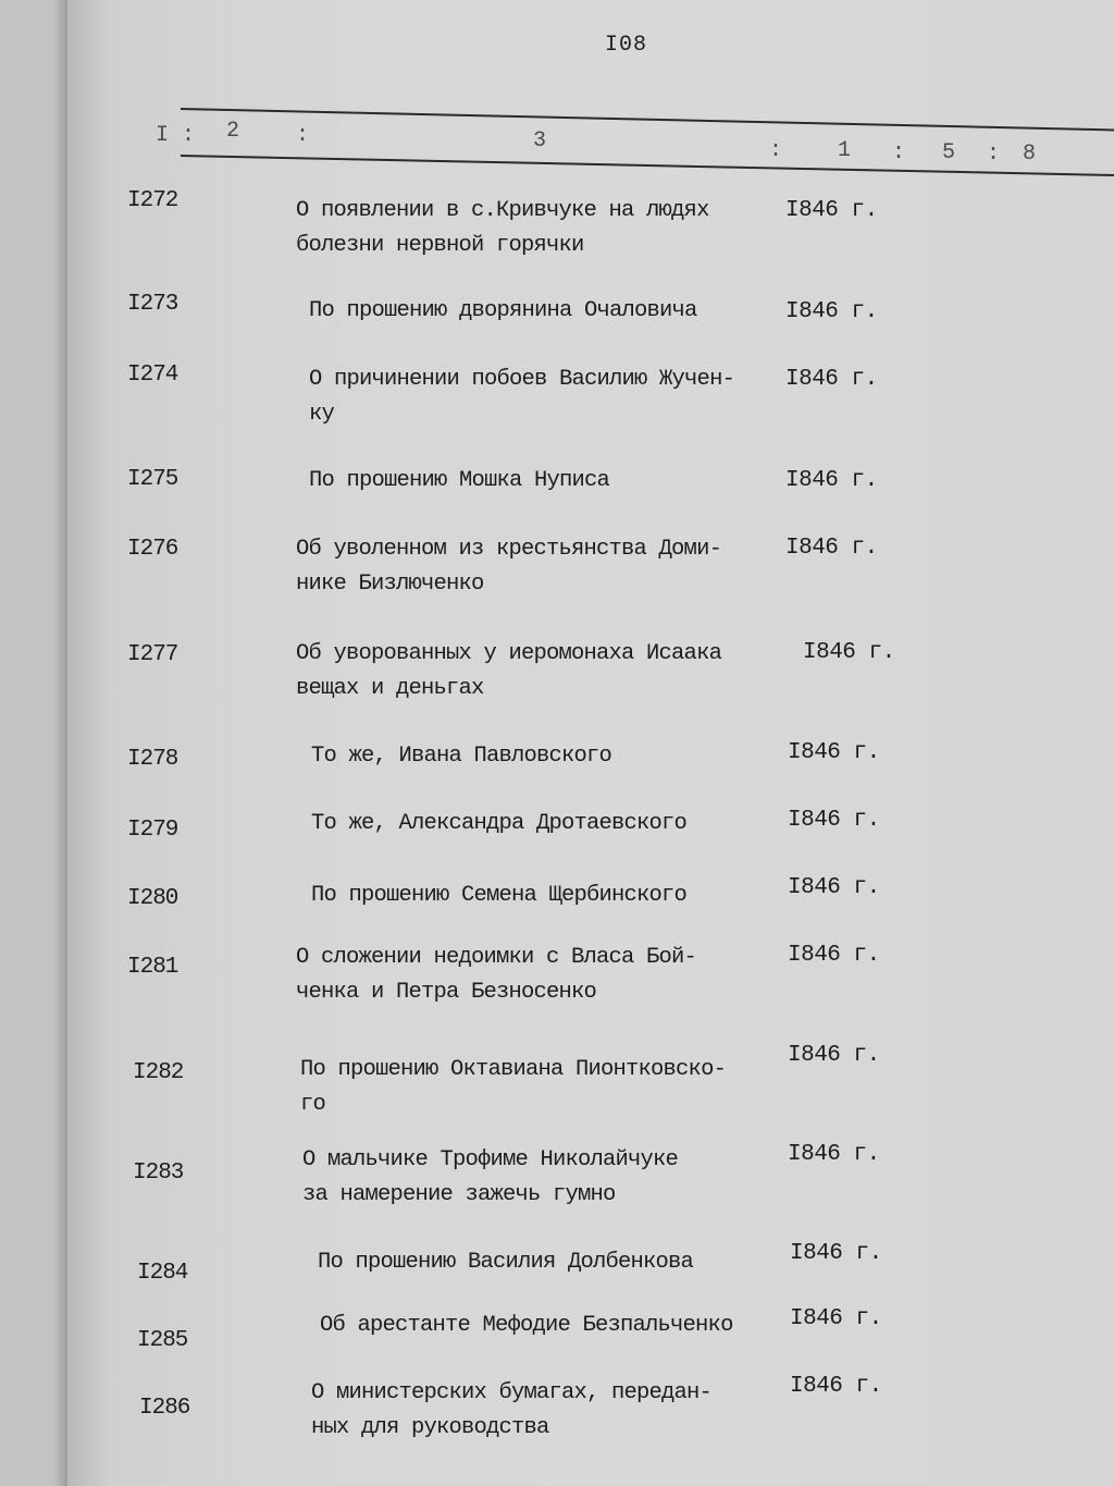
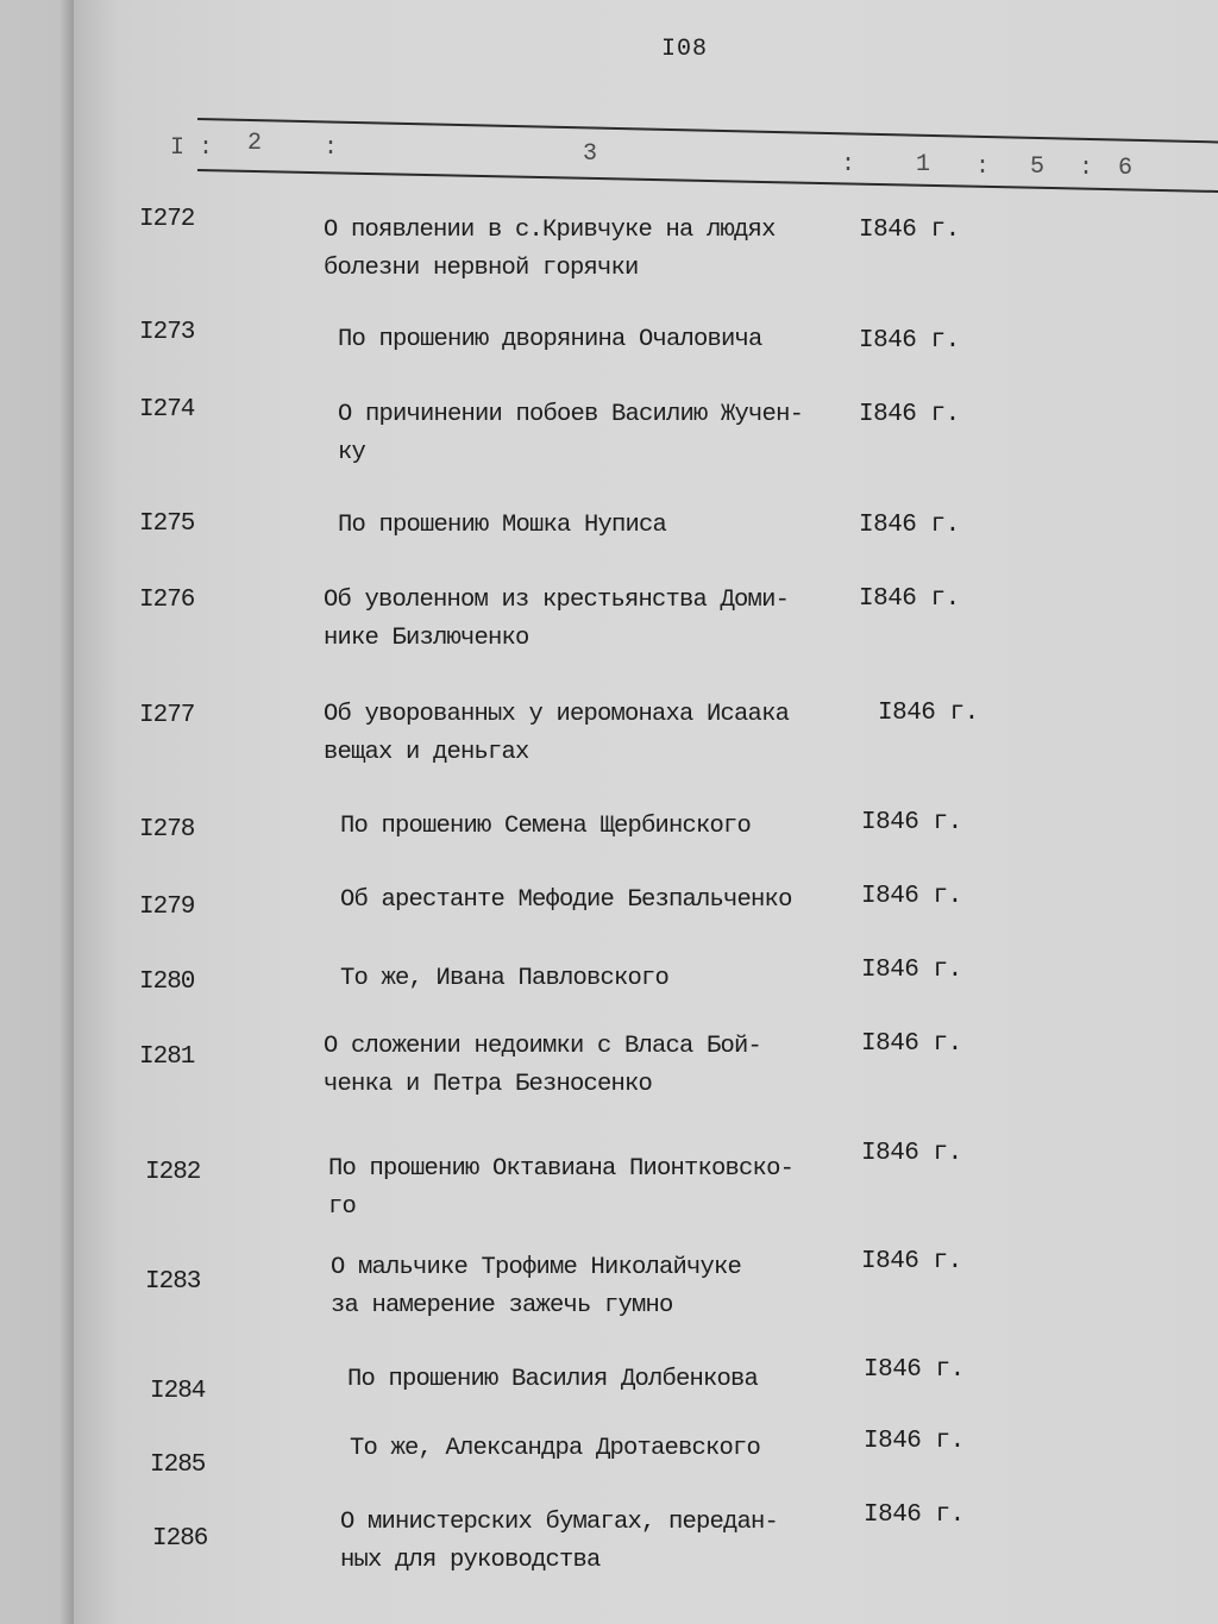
  I08
  I
  :
  2
  :
  3
  :
  1
  :
  5
  :
- 8
+ 6
  I272
  О появлении в с.Кривчуке на людях
  болезни нервной горячки
  I846 г.
  I273
  По прошению дворянина Очаловича
  I846 г.
  I274
  О причинении побоев Василию Жучен-
  ку
  I846 г.
  I275
  По прошению Мошка Нуписа
  I846 г.
  I276
  Об уволенном из крестьянства Доми-
  нике Бизлюченко
  I846 г.
  I277
  Об уворованных у иеромонаха Исаака
  вещах и деньгах
  I846 г.
  I278
- То же, Ивана Павловского
+ По прошению Семена Щербинского
  I846 г.
  I279
- То же, Александра Дротаевского
+ Об арестанте Мефодие Безпальченко
  I846 г.
  I280
- По прошению Семена Щербинского
+ То же, Ивана Павловского
  I846 г.
  I281
  О сложении недоимки с Власа Бой-
  ченка и Петра Безносенко
  I846 г.
  I282
  По прошению Октавиана Пионтковско-
  го
  I846 г.
  I283
  О мальчике Трофиме Николайчуке
  за намерение зажечь гумно
  I846 г.
  I284
  По прошению Василия Долбенкова
  I846 г.
  I285
- Об арестанте Мефодие Безпальченко
+ То же, Александра Дротаевского
  I846 г.
  I286
  О министерских бумагах, передан-
  ных для руководства
  I846 г.
